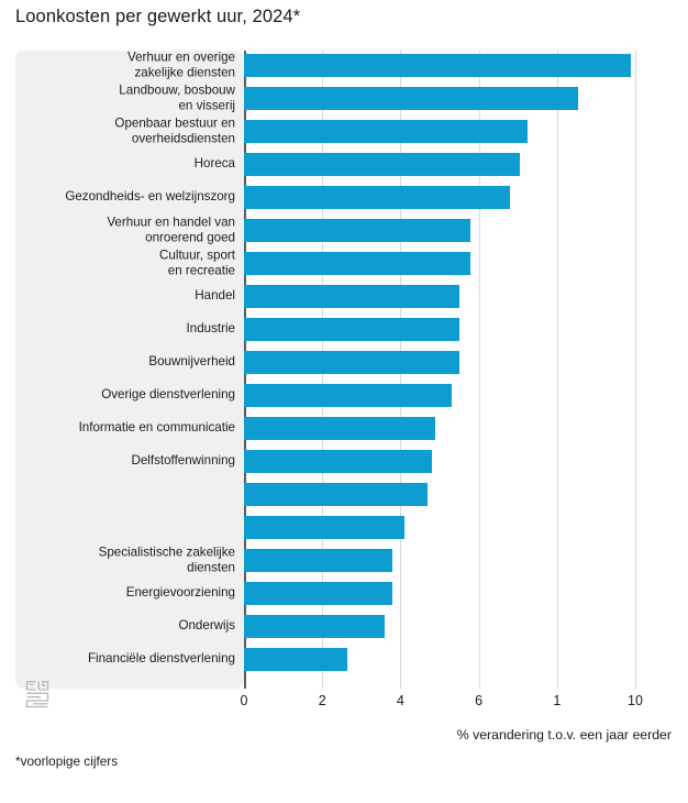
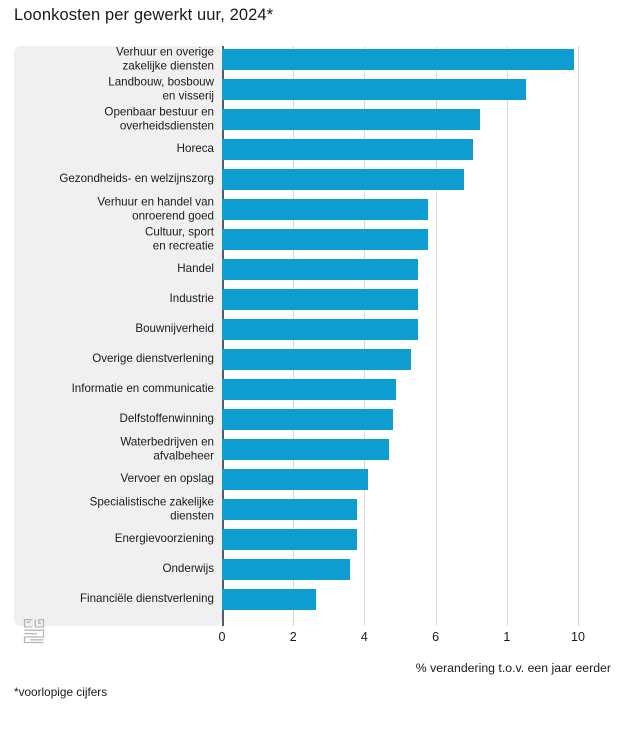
  Loonkosten per gewerkt uur, 2024*
  Verhuur en overige
  zakelijke diensten
  Landbouw, bosbouw
  en visserij
  Openbaar bestuur en
  overheidsdiensten
  Horeca
  Gezondheids- en welzijnszorg
  Verhuur en handel van
  onroerend goed
  Cultuur, sport
  en recreatie
  Handel
  Industrie
  Bouwnijverheid
  Overige dienstverlening
  Informatie en communicatie
  Delfstoffenwinning
+ Waterbedrijven en
+ afvalbeheer
+ Vervoer en opslag
  Specialistische zakelijke
  diensten
  Energievoorziening
  Onderwijs
  Financiële dienstverlening
  0
  2
  4
  6
  1
  10
  % verandering t.o.v. een jaar eerder
  *voorlopige cijfers
